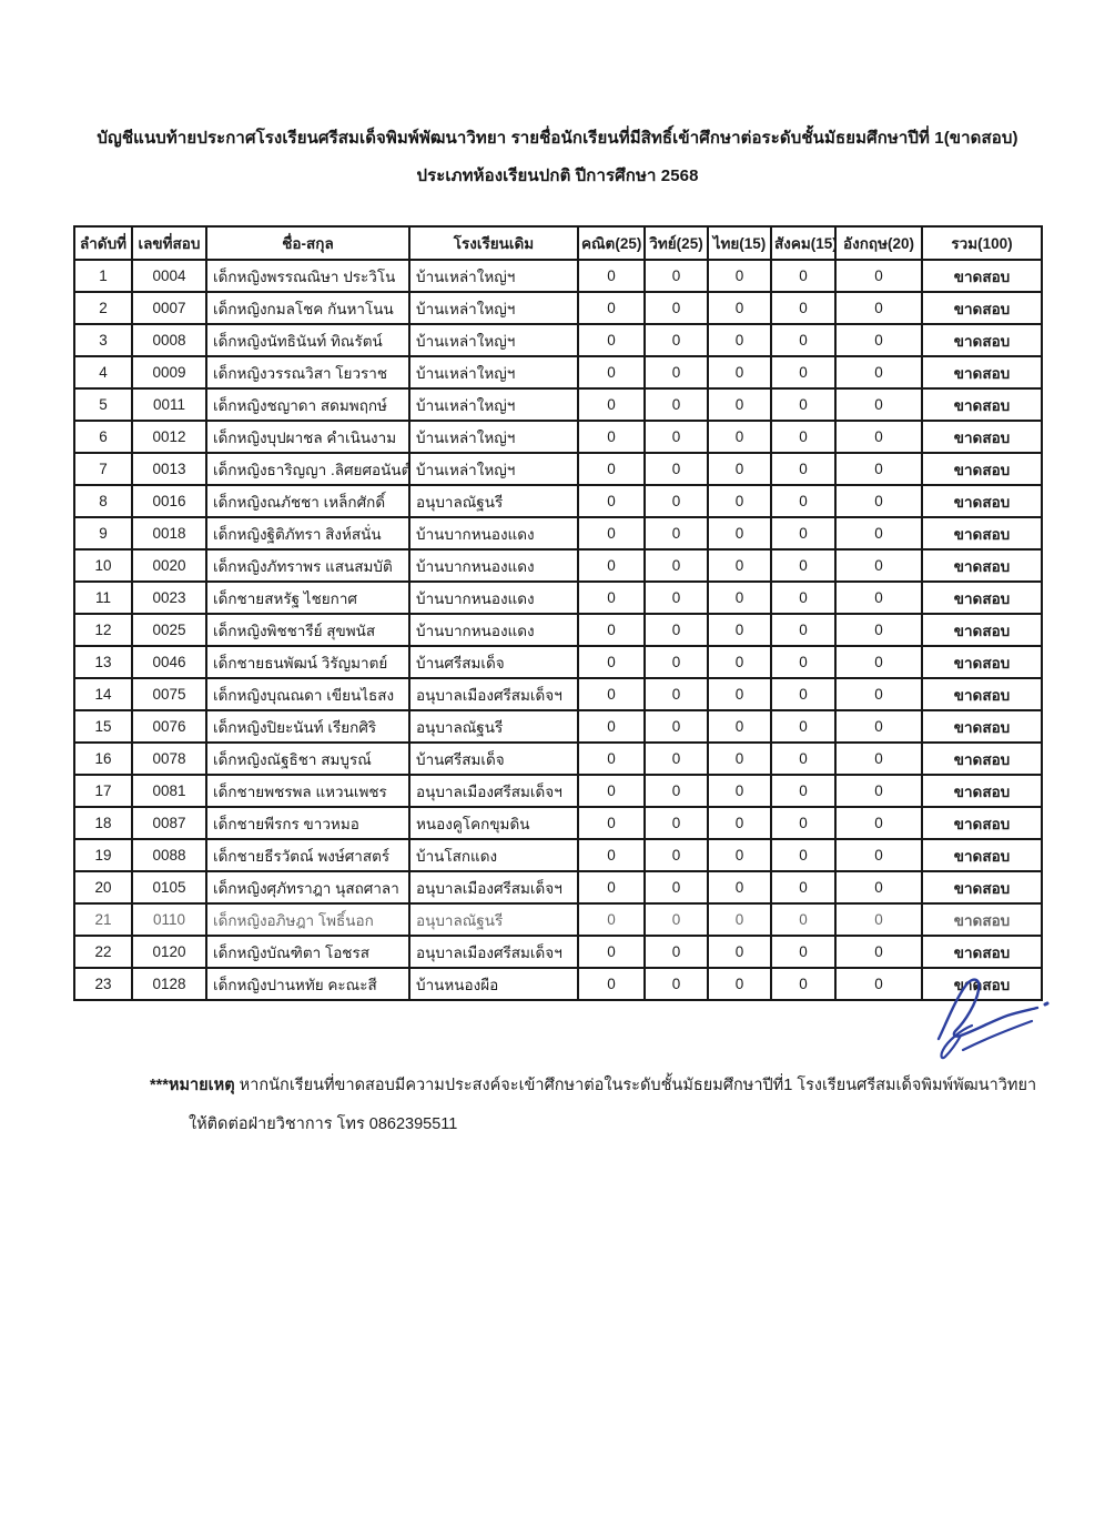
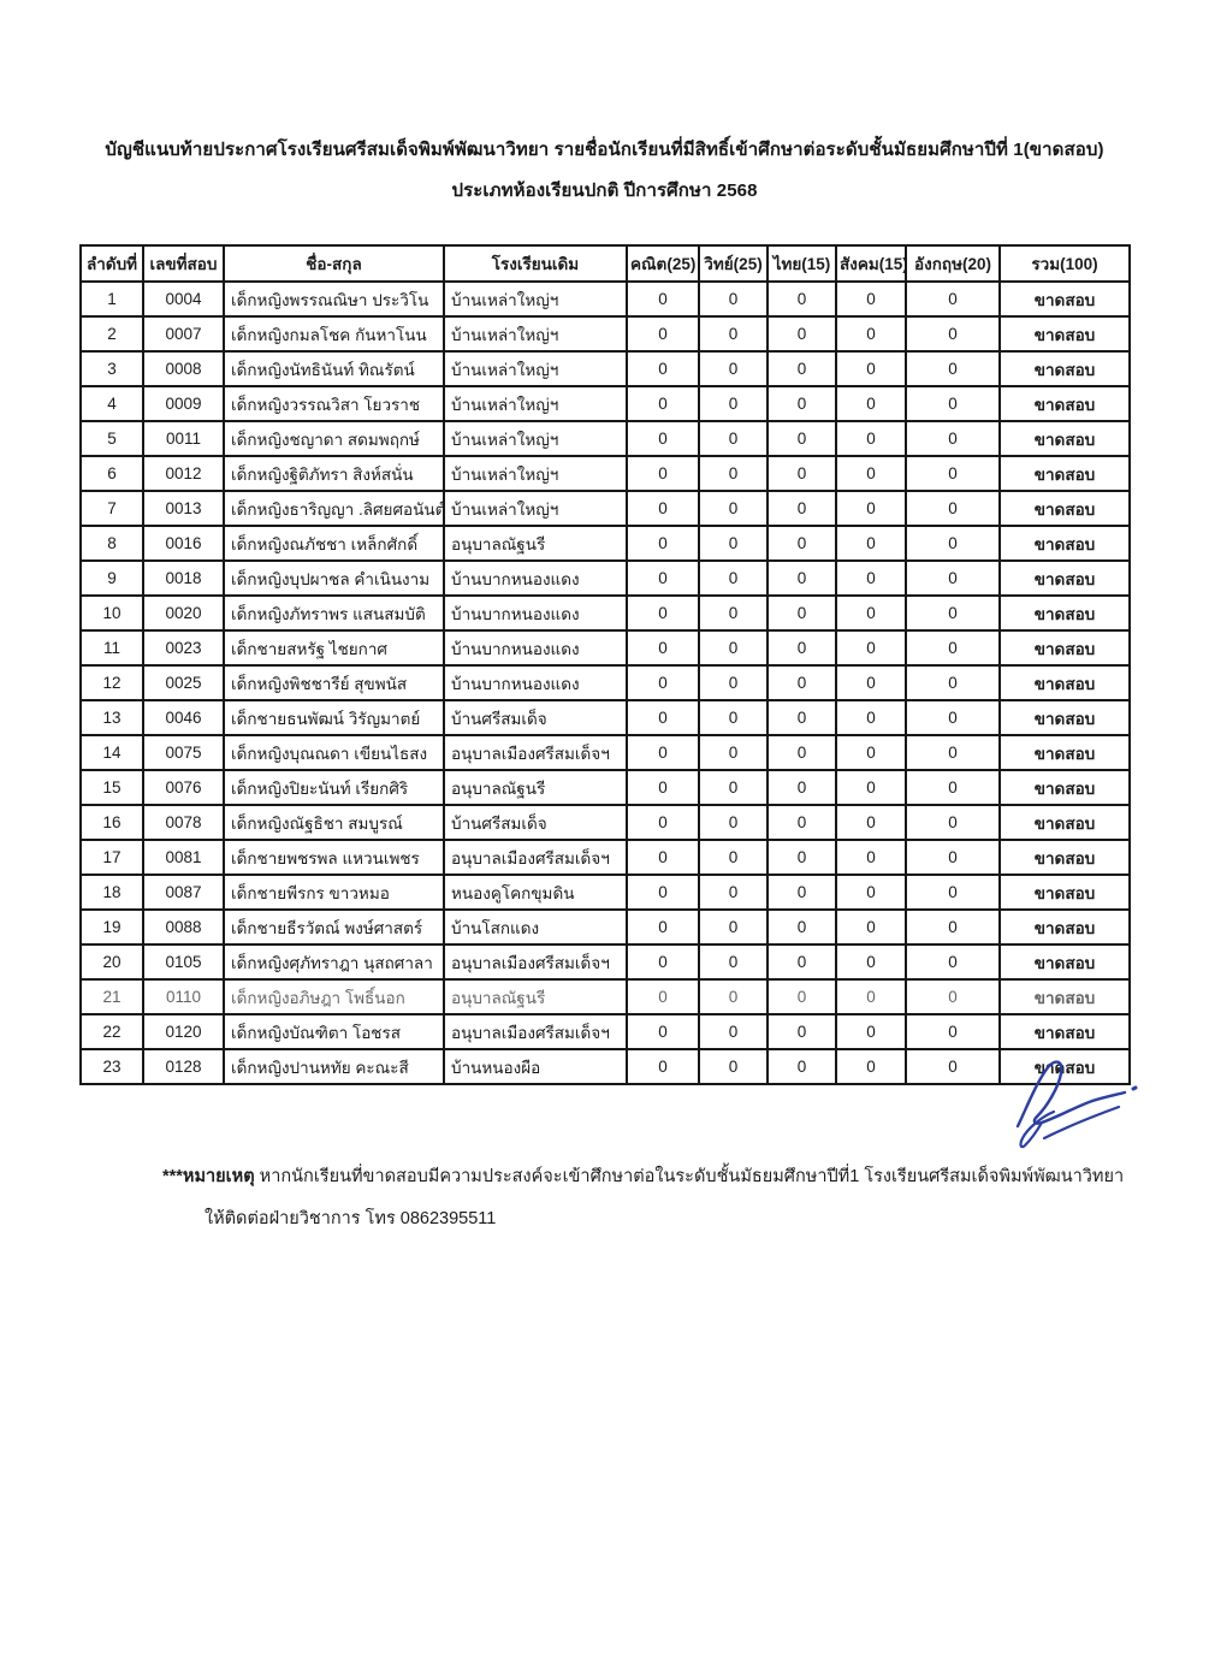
  บัญชีแนบท้ายประกาศโรงเรียนศรีสมเด็จพิมพ์พัฒนาวิทยา รายชื่อนักเรียนที่มีสิทธิ์เข้าศึกษาต่อระดับชั้นมัธยมศึกษาปีที่ 1(ขาดสอบ)
  ประเภทห้องเรียนปกติ ปีการศึกษา 2568
  ลำดับที่	เลขที่สอบ	ชื่อ-สกุล	โรงเรียนเดิม	คณิต(25)	วิทย์(25)	ไทย(15)	สังคม(15	อังกฤษ(20)	รวม(100)
  1	0004	เด็กหญิงพรรณณิษา ประวิโน	บ้านเหล่าใหญ่ฯ	0	0	0	0	0	ขาดสอบ
  2	0007	เด็กหญิงกมลโชค กันหาโนน	บ้านเหล่าใหญ่ฯ	0	0	0	0	0	ขาดสอบ
  3	0008	เด็กหญิงนัทธินันท์ ทิณรัตน์	บ้านเหล่าใหญ่ฯ	0	0	0	0	0	ขาดสอบ
  4	0009	เด็กหญิงวรรณวิสา โยวราช	บ้านเหล่าใหญ่ฯ	0	0	0	0	0	ขาดสอบ
  5	0011	เด็กหญิงชญาดา สดมพฤกษ์	บ้านเหล่าใหญ่ฯ	0	0	0	0	0	ขาดสอบ
- 6	0012	เด็กหญิงบุปผาชล คำเนินงาม	บ้านเหล่าใหญ่ฯ	0	0	0	0	0	ขาดสอบ
+ 6	0012	เด็กหญิงฐิติภัทรา สิงห์สนั่น	บ้านเหล่าใหญ่ฯ	0	0	0	0	0	ขาดสอบ
  7	0013	เด็กหญิงธาริญญา .ลิศยศอนันต์	บ้านเหล่าใหญ่ฯ	0	0	0	0	0	ขาดสอบ
  8	0016	เด็กหญิงณภัชชา เหล็กศักดิ์	อนุบาลณัฐนรี	0	0	0	0	0	ขาดสอบ
- 9	0018	เด็กหญิงฐิติภัทรา สิงห์สนั่น	บ้านบากหนองแดง	0	0	0	0	0	ขาดสอบ
+ 9	0018	เด็กหญิงบุปผาชล คำเนินงาม	บ้านบากหนองแดง	0	0	0	0	0	ขาดสอบ
  10	0020	เด็กหญิงภัทราพร แสนสมบัติ	บ้านบากหนองแดง	0	0	0	0	0	ขาดสอบ
  11	0023	เด็กชายสหรัฐ ไชยกาศ	บ้านบากหนองแดง	0	0	0	0	0	ขาดสอบ
  12	0025	เด็กหญิงพิชชารีย์ สุขพนัส	บ้านบากหนองแดง	0	0	0	0	0	ขาดสอบ
  13	0046	เด็กชายธนพัฒน์ วิรัญมาตย์	บ้านศรีสมเด็จ	0	0	0	0	0	ขาดสอบ
  14	0075	เด็กหญิงบุณณดา เขียนไธสง	อนุบาลเมืองศรีสมเด็จฯ	0	0	0	0	0	ขาดสอบ
  15	0076	เด็กหญิงปิยะนันท์ เรียกศิริ	อนุบาลณัฐนรี	0	0	0	0	0	ขาดสอบ
  16	0078	เด็กหญิงณัฐธิชา สมบูรณ์	บ้านศรีสมเด็จ	0	0	0	0	0	ขาดสอบ
  17	0081	เด็กชายพชรพล แหวนเพชร	อนุบาลเมืองศรีสมเด็จฯ	0	0	0	0	0	ขาดสอบ
  18	0087	เด็กชายพีรกร ขาวหมอ	หนองคูโคกขุมดิน	0	0	0	0	0	ขาดสอบ
  19	0088	เด็กชายธีรวัตณ์ พงษ์ศาสตร์	บ้านโสกแดง	0	0	0	0	0	ขาดสอบ
  20	0105	เด็กหญิงศุภัทราฎา นุสถศาลา	อนุบาลเมืองศรีสมเด็จฯ	0	0	0	0	0	ขาดสอบ
  21	0110	เด็กหญิงอภิษฎา โพธิ์นอก	อนุบาลณัฐนรี	0	0	0	0	0	ขาดสอบ
  22	0120	เด็กหญิงบัณฑิตา โอชรส	อนุบาลเมืองศรีสมเด็จฯ	0	0	0	0	0	ขาดสอบ
  23	0128	เด็กหญิงปานหทัย คะณะสี	บ้านหนองผือ	0	0	0	0	0	ขาดสอบ
  ***หมายเหตุ หากนักเรียนที่ขาดสอบมีความประสงค์จะเข้าศึกษาต่อในระดับชั้นมัธยมศึกษาปีที่1 โรงเรียนศรีสมเด็จพิมพ์พัฒนาวิทยา
  ให้ติดต่อฝ่ายวิชาการ โทร 0862395511
